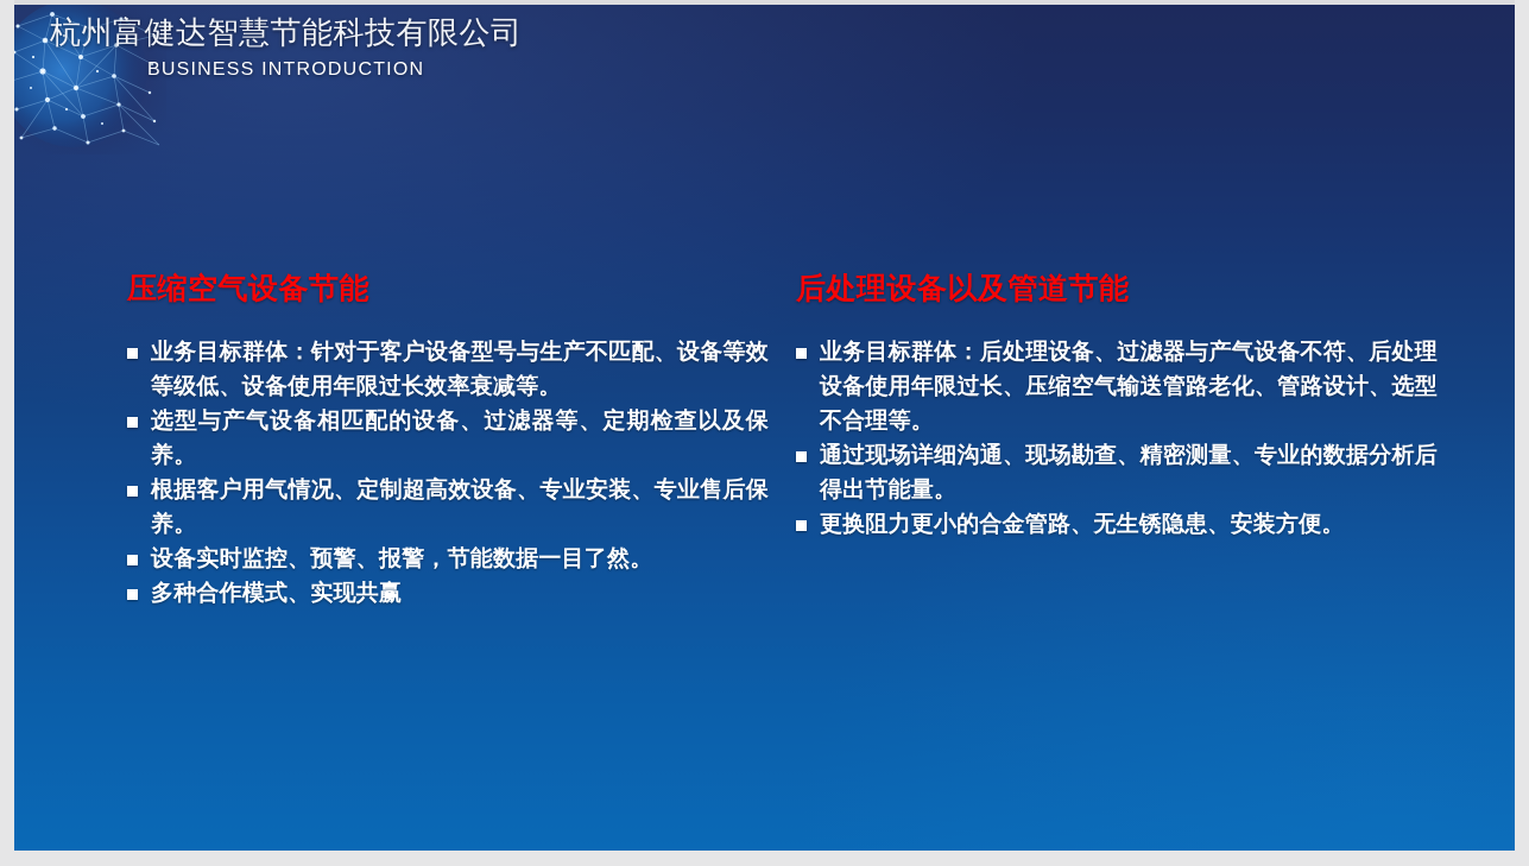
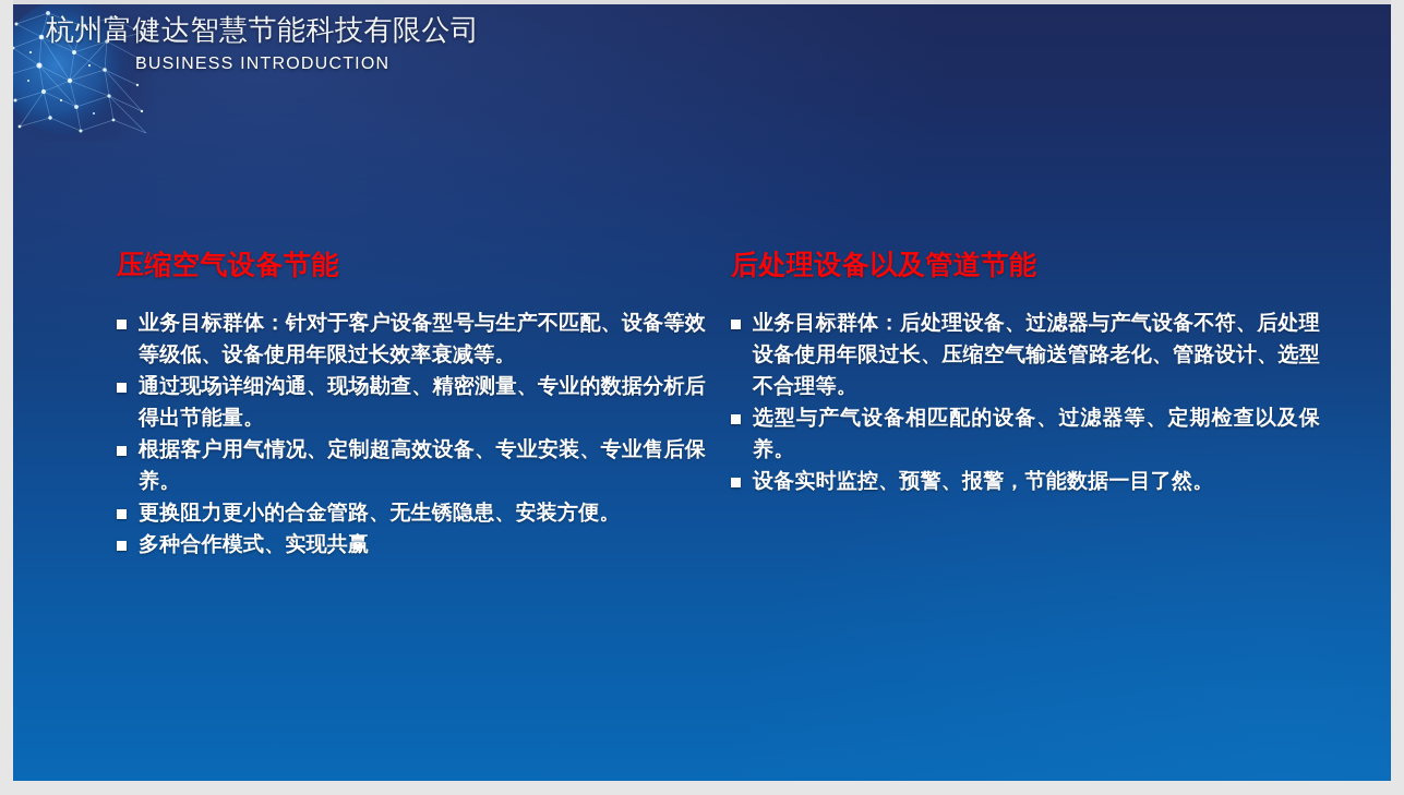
  杭州富健达智慧节能科技有限公司
  BUSINESS INTRODUCTION
  压缩空气设备节能
  业务目标群体：针对于客户设备型号与生产不匹配、设备等效等级低、设备使用年限过长效率衰减等。
- 选型与产气设备相匹配的设备、过滤器等、定期检查以及保养。
+ 通过现场详细沟通、现场勘查、精密测量、专业的数据分析后得出节能量。
  根据客户用气情况、定制超高效设备、专业安装、专业售后保养。
- 设备实时监控、预警、报警，节能数据一目了然。
+ 更换阻力更小的合金管路、无生锈隐患、安装方便。
  多种合作模式、实现共赢
  后处理设备以及管道节能
  业务目标群体：后处理设备、过滤器与产气设备不符、后处理设备使用年限过长、压缩空气输送管路老化、管路设计、选型不合理等。
- 通过现场详细沟通、现场勘查、精密测量、专业的数据分析后得出节能量。
+ 选型与产气设备相匹配的设备、过滤器等、定期检查以及保养。
- 更换阻力更小的合金管路、无生锈隐患、安装方便。
+ 设备实时监控、预警、报警，节能数据一目了然。
